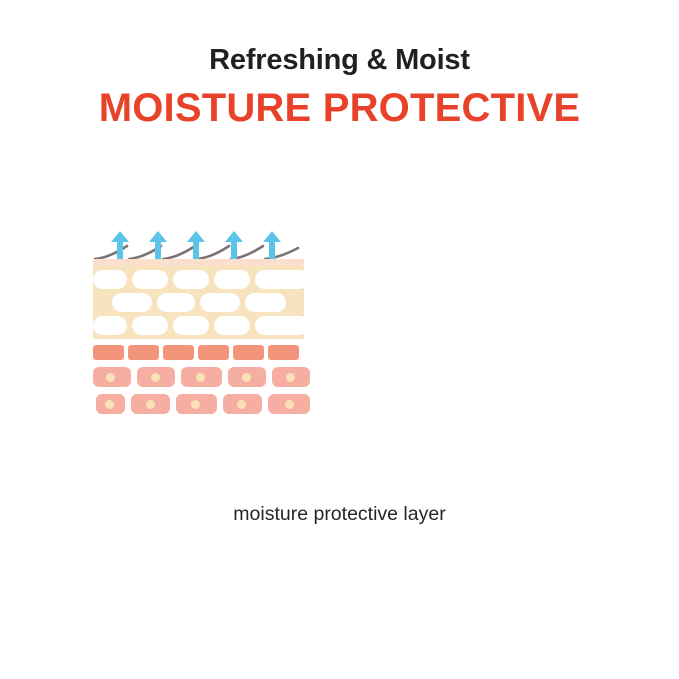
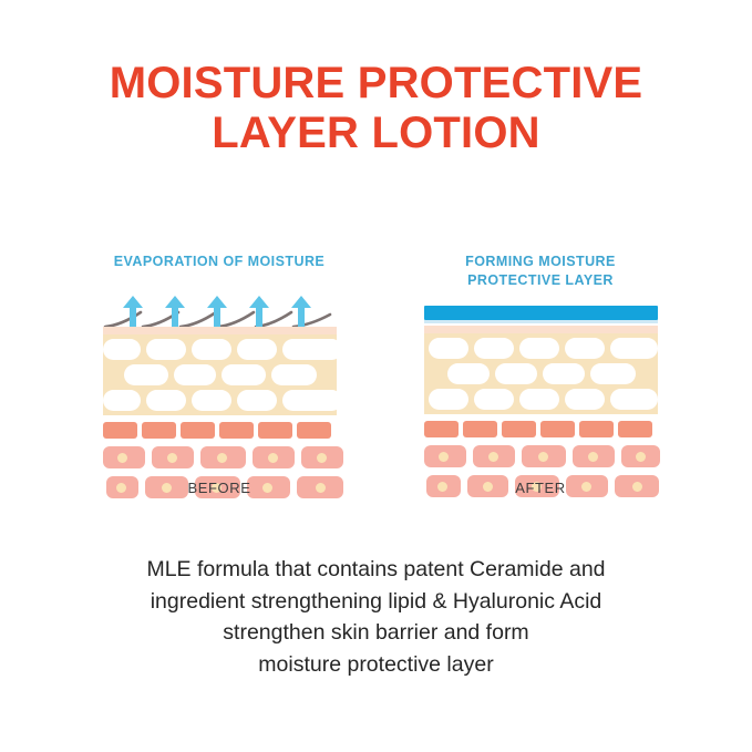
- Refreshing & Moist
  MOISTURE PROTECTIVE
+ LAYER LOTION
+ EVAPORATION OF MOISTURE
+ BEFORE
+ FORMING MOISTURE
+ PROTECTIVE LAYER
+ AFTER
+ MLE formula that contains patent Ceramide and
+ ingredient strengthening lipid & Hyaluronic Acid
+ strengthen skin barrier and form
  moisture protective layer
